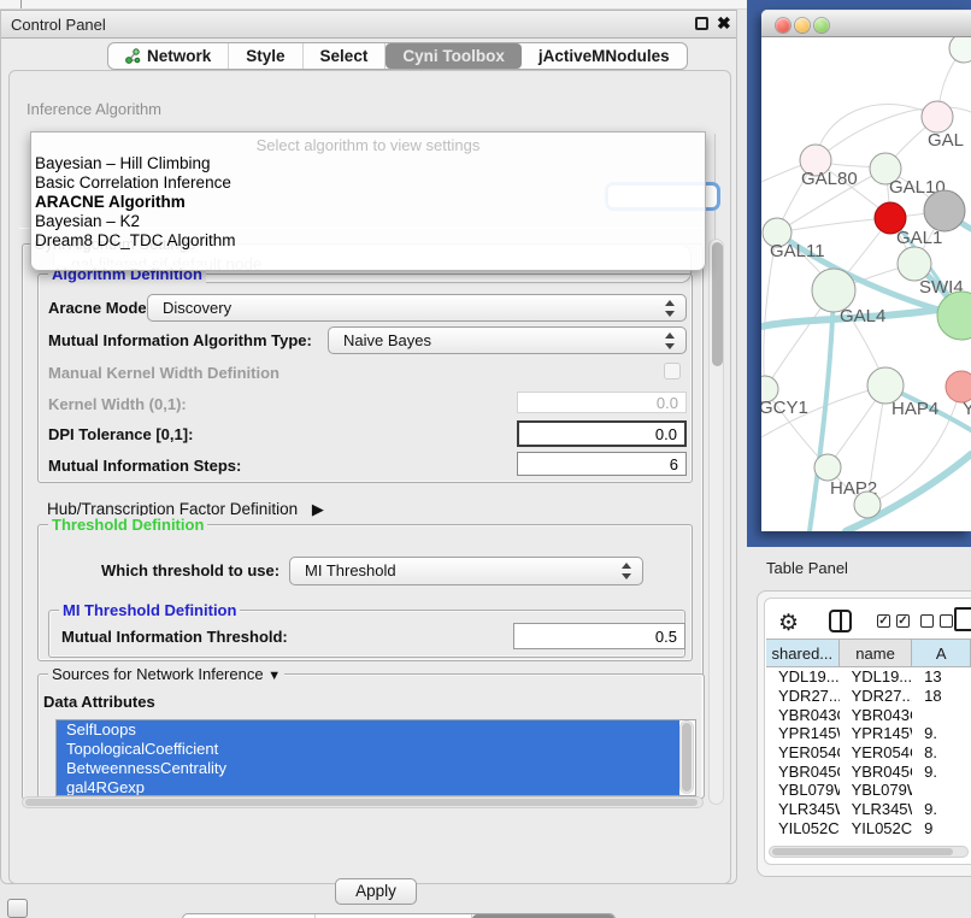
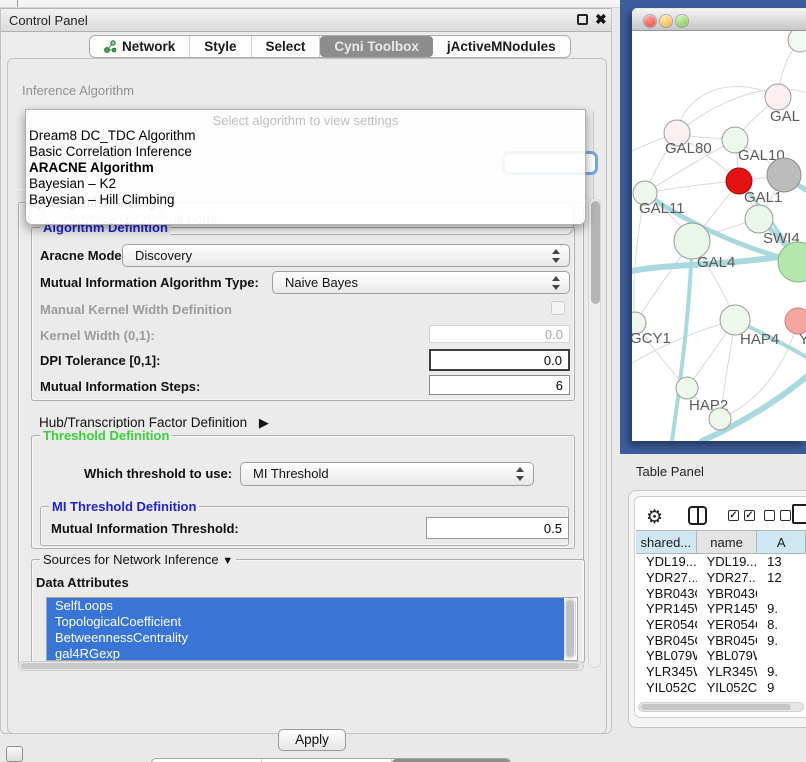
  Control Panel
  ✖
  Network
  Style
  Select
  Cyni Toolbox
  jActiveMNodules
  Inference Algorithm
  Select algorithm to view settings
- Bayesian – Hill Climbing
+ Dream8 DC_TDC Algorithm
  Basic Correlation Inference
  ARACNE Algorithm
  Bayesian – K2
- Dream8 DC_TDC Algorithm
+ Bayesian – Hill Climbing
  Algorithm Definition
  Aracne Mode
  Discovery
  Mutual Information Algorithm Type:
  Naive Bayes
  Manual Kernel Width Definition
  Kernel Width (0,1):
  0.0
  DPI Tolerance [0,1]:
  0.0
  Mutual Information Steps:
  6
  Hub/Transcription Factor Definition ▶
  Threshold Definition
  Which threshold to use:
  MI Threshold
  MI Threshold Definition
  Mutual Information Threshold:
  0.5
  Sources for Network Inference ▼
  Data Attributes
  SelfLoops
  TopologicalCoefficient
  BetweennessCentrality
  gal4RGexp
  Apply
  GAL
  GAL80
  GAL10
  GAL1
  GAL11
  GAL4
  SWI4
  GCY1
  HAP4
  Y
  HAP2
  Table Panel
  ⚙
  ✓
  ✓
  shared...
  name
  A
  YDL19...
  YDL19...
  13
  YDR27..
  YDR27..
- 18
+ 12
  YBR043
  YBR043
  YPR145
  YPR145
  9.
  YER054
  YER054
  8.
  YBR045
  YBR045
  9.
  YBL079
  YBL079
  YLR345
  YLR345
  9.
  YIL052C
  YIL052C
  9
